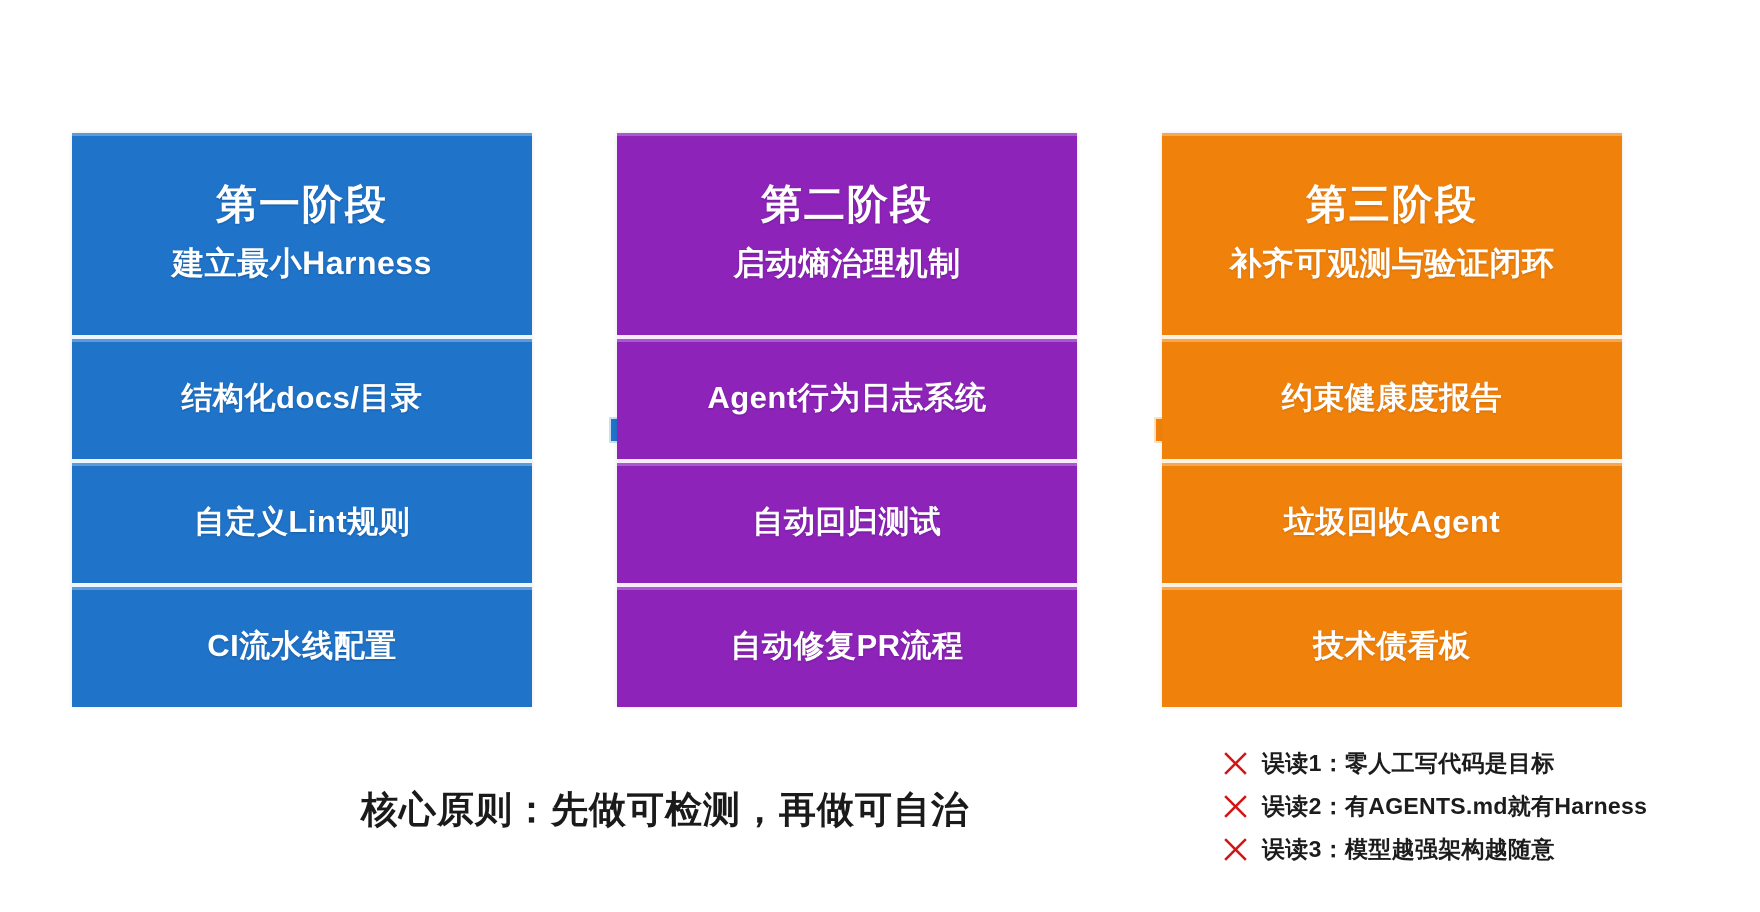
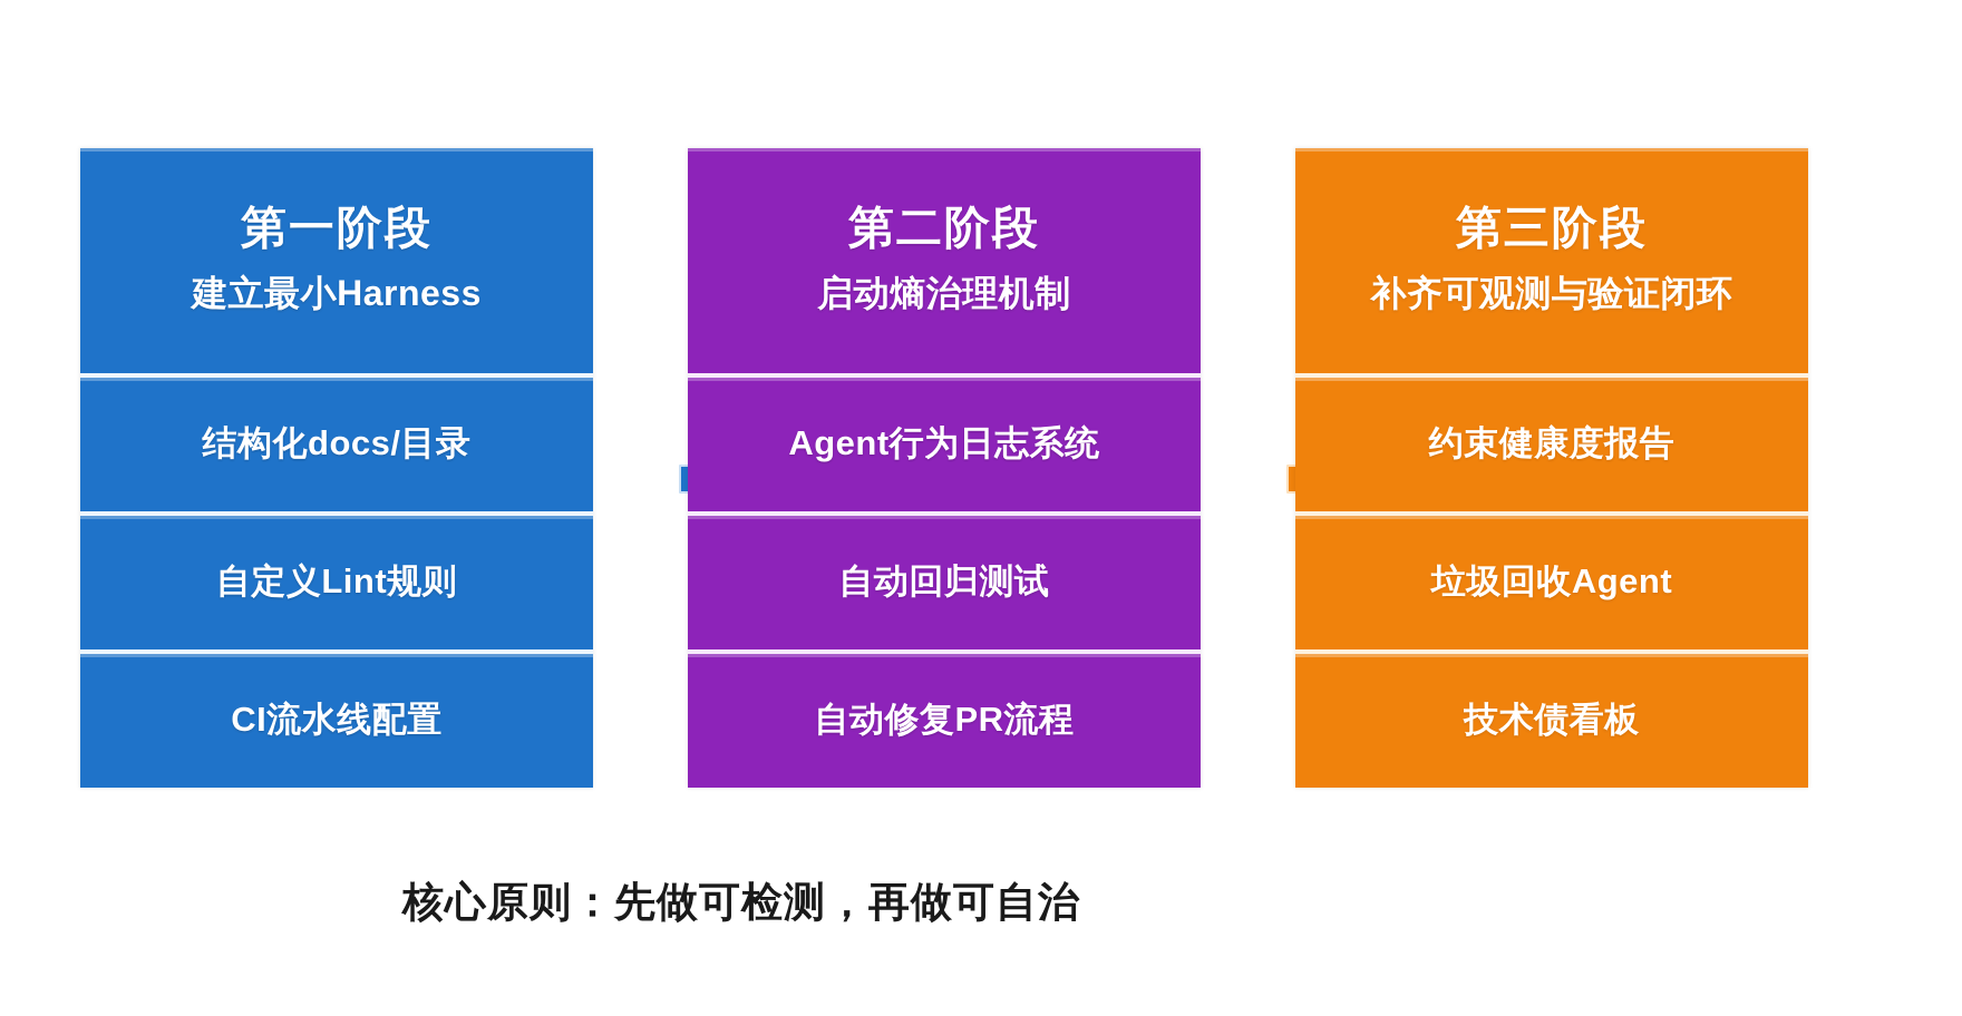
  第一阶段
  建立最小Harness
  结构化docs/目录
  自定义Lint规则
  CI流水线配置
  第二阶段
  启动熵治理机制
  Agent行为日志系统
  自动回归测试
  自动修复PR流程
  第三阶段
  补齐可观测与验证闭环
  约束健康度报告
  垃圾回收Agent
  技术债看板
  核心原则：先做可检测，再做可自治
- 误读1：零人工写代码是目标
- 误读2：有AGENTS.md就有Harness
- 误读3：模型越强架构越随意
